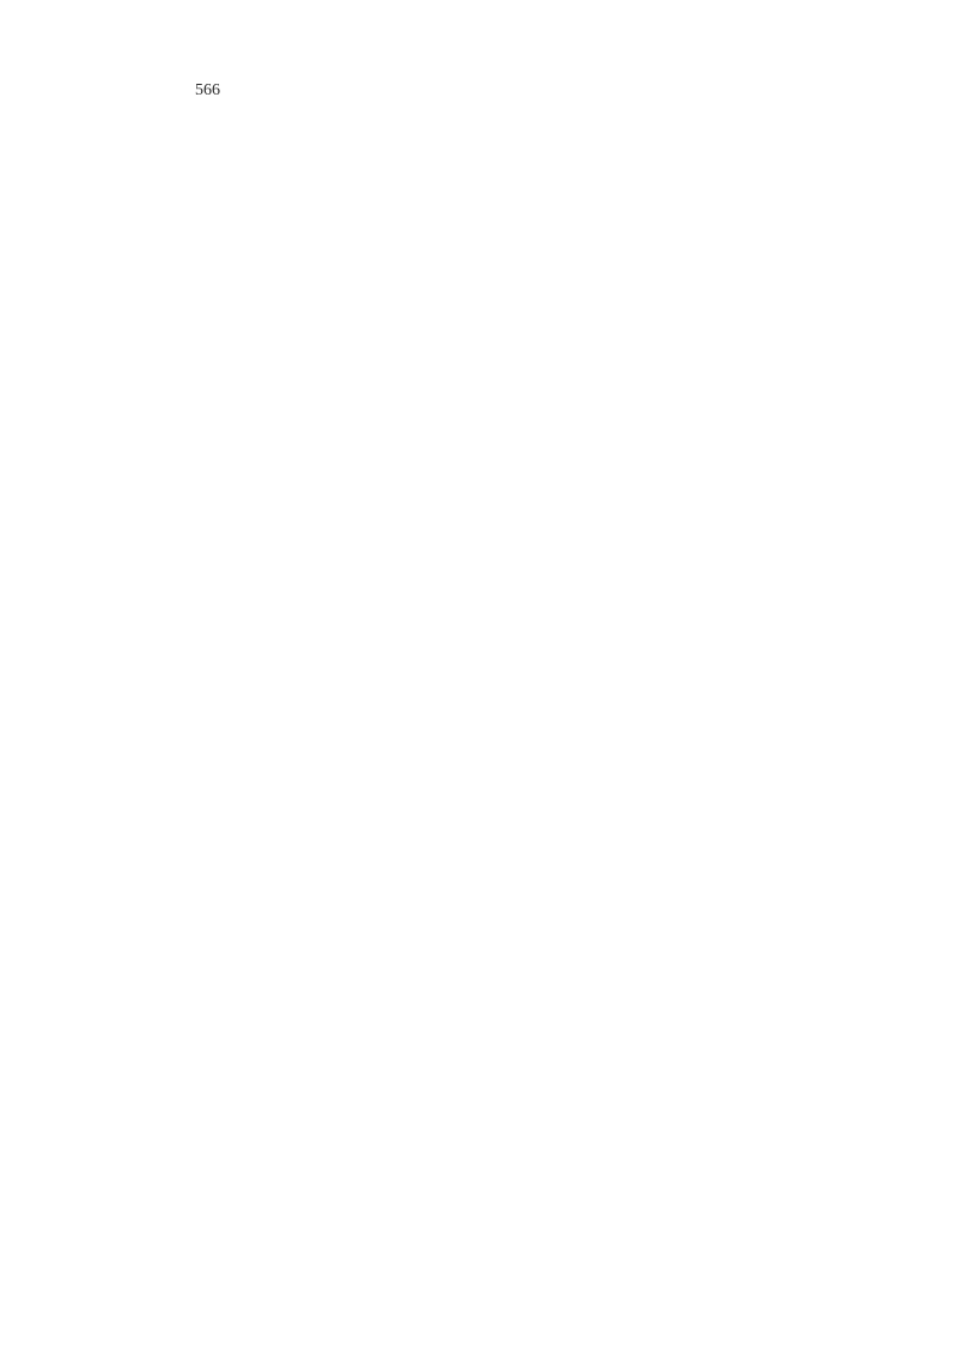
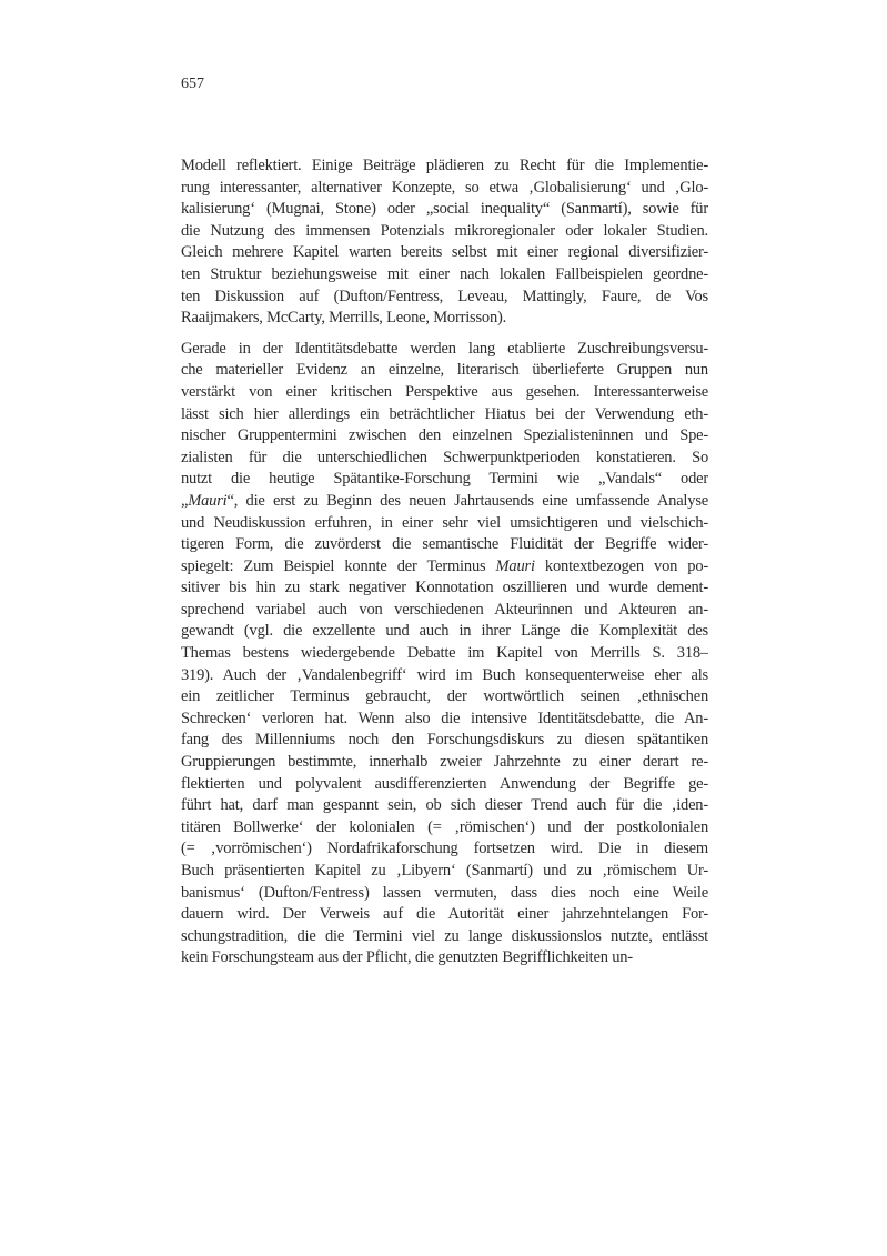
- 566
+ 657
+ Modell reflektiert. Einige Beiträge plädieren zu Recht für die Implementie-
+ rung interessanter, alternativer Konzepte, so etwa ‚Globalisierung‘ und ‚Glo-
+ kalisierung‘ (Mugnai, Stone) oder „social inequality“ (Sanmartí), sowie für
+ die Nutzung des immensen Potenzials mikroregionaler oder lokaler Studien.
+ Gleich mehrere Kapitel warten bereits selbst mit einer regional diversifizier-
+ ten Struktur beziehungsweise mit einer nach lokalen Fallbeispielen geordne-
+ ten Diskussion auf (Dufton/Fentress, Leveau, Mattingly, Faure, de Vos
+ Raaijmakers, McCarty, Merrills, Leone, Morrisson).
+ Gerade in der Identitätsdebatte werden lang etablierte Zuschreibungsversu-
+ che materieller Evidenz an einzelne, literarisch überlieferte Gruppen nun
+ verstärkt von einer kritischen Perspektive aus gesehen. Interessanterweise
+ lässt sich hier allerdings ein beträchtlicher Hiatus bei der Verwendung eth-
+ nischer Gruppentermini zwischen den einzelnen Spezialisteninnen und Spe-
+ zialisten für die unterschiedlichen Schwerpunktperioden konstatieren. So
+ nutzt die heutige Spätantike-Forschung Termini wie „Vandals“ oder
+ „Mauri“, die erst zu Beginn des neuen Jahrtausends eine umfassende Analyse
+ und Neudiskussion erfuhren, in einer sehr viel umsichtigeren und vielschich-
+ tigeren Form, die zuvörderst die semantische Fluidität der Begriffe wider-
+ spiegelt: Zum Beispiel konnte der Terminus Mauri kontextbezogen von po-
+ sitiver bis hin zu stark negativer Konnotation oszillieren und wurde dement-
+ sprechend variabel auch von verschiedenen Akteurinnen und Akteuren an-
+ gewandt (vgl. die exzellente und auch in ihrer Länge die Komplexität des
+ Themas bestens wiedergebende Debatte im Kapitel von Merrills S. 318–
+ 319). Auch der ‚Vandalenbegriff‘ wird im Buch konsequenterweise eher als
+ ein zeitlicher Terminus gebraucht, der wortwörtlich seinen ‚ethnischen
+ Schrecken‘ verloren hat. Wenn also die intensive Identitätsdebatte, die An-
+ fang des Millenniums noch den Forschungsdiskurs zu diesen spätantiken
+ Gruppierungen bestimmte, innerhalb zweier Jahrzehnte zu einer derart re-
+ flektierten und polyvalent ausdifferenzierten Anwendung der Begriffe ge-
+ führt hat, darf man gespannt sein, ob sich dieser Trend auch für die ‚iden-
+ titären Bollwerke‘ der kolonialen (= ‚römischen‘) und der postkolonialen
+ (= ‚vorrömischen‘) Nordafrikaforschung fortsetzen wird. Die in diesem
+ Buch präsentierten Kapitel zu ‚Libyern‘ (Sanmartí) und zu ‚römischem Ur-
+ banismus‘ (Dufton/Fentress) lassen vermuten, dass dies noch eine Weile
+ dauern wird. Der Verweis auf die Autorität einer jahrzehntelangen For-
+ schungstradition, die die Termini viel zu lange diskussionslos nutzte, entlässt
+ kein Forschungsteam aus der Pflicht, die genutzten Begrifflichkeiten un-
